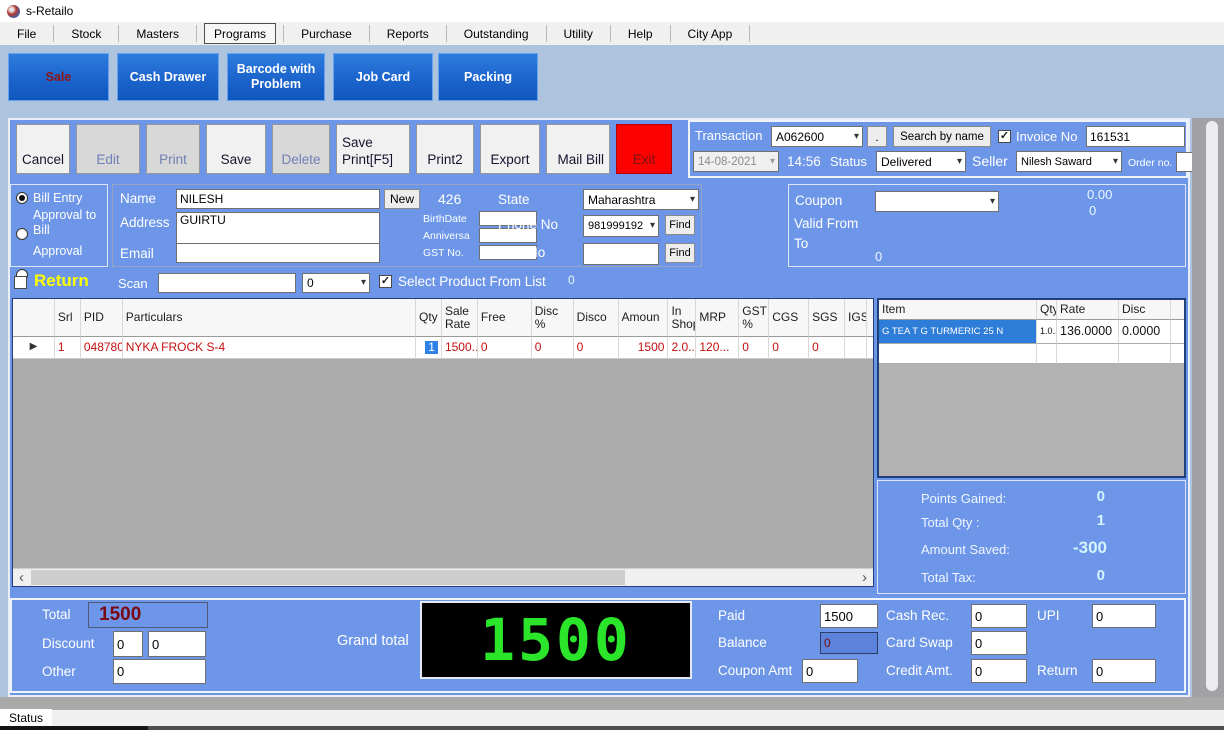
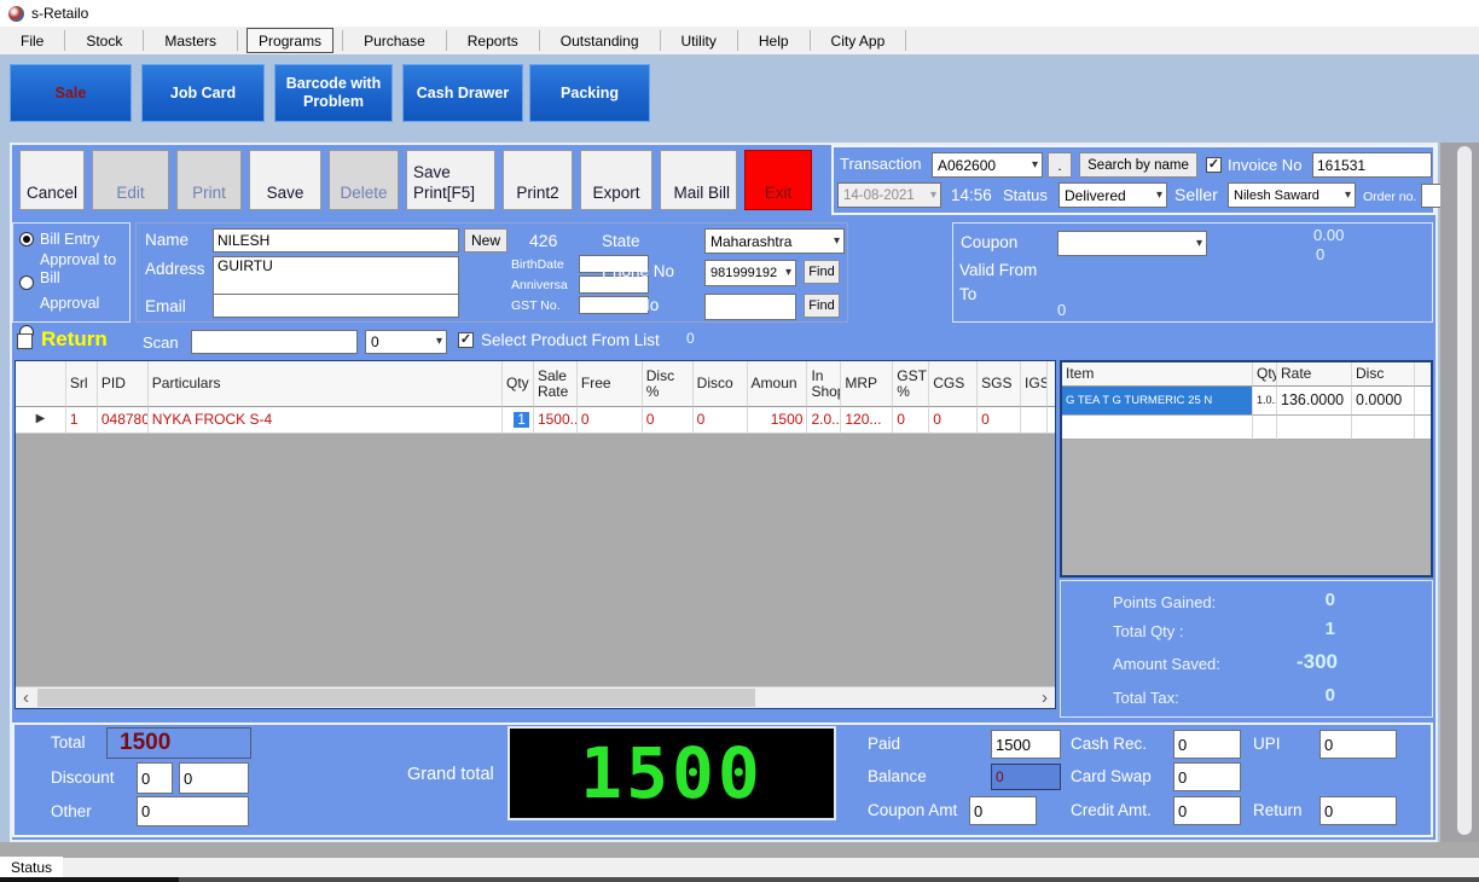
  s-Retailo
  File
  Stock
  Masters
  Programs
  Purchase
  Reports
  Outstanding
  Utility
  Help
  City App
  Sale
- Cash Drawer
+ Job Card
  Barcode with Problem
- Job Card
+ Cash Drawer
  Packing
  Cancel
  Edit
  Print
  Save
  Delete
  Save Print[F5]
  Print2
  Export
  Mail Bill
  Exit
  Transaction
  A062600
  ▾
  .
  Search by name
  ✓
  Invoice No
  161531
  14-08-2021
  ▾
  14:56
  Status
  Delivered
  ▾
  Seller
  Nilesh Saward
  ▾
  Order no.
  Bill Entry
  Approval to Bill
  Approval
  Name
  NILESH
  New
  426
  Address
  GUIRTU
  Email
  BirthDate
  Anniversa
  GST No.
  State
  Maharashtra
  ▾
  Phone No
  981999192
  ▾
  Find
  MemNo
  Find
  Coupon
  ▾
  0.00
  0
  Valid From
  To
  0
  Return
  Scan
  0
  ▾
  ✓
  Select Product From List
  0
  Srl
  PID
  Particulars
  Qty
  Sale Rate
  Free
  Disc %
  Disco
  Amoun
  In Sho
  MRP
  GST %
  CGS
  SGS
  IGS
  ▶
  1
  048780
  NYKA FROCK S-4
  1
  1500..
  0
  0
  0
  1500
  2.0..
  120...
  0
  0
  0
  ‹
  ›
  Item
  Qty
  Rate
  Disc
  G TEA T G TURMERIC 25 N
  1.0..
  136.0000
  0.0000
  Points Gained:
  0
  Total Qty :
  1
  Amount Saved:
  -300
  Total Tax:
  0
  Total
  1500
  Discount
  0
  0
  Other
  0
  Grand total
  1500
  Paid
  1500
  Balance
  0
  Coupon Amt
  0
  Cash Rec.
  0
  Card Swap
  0
  Credit Amt.
  0
  UPI
  0
  Return
  0
  Status
